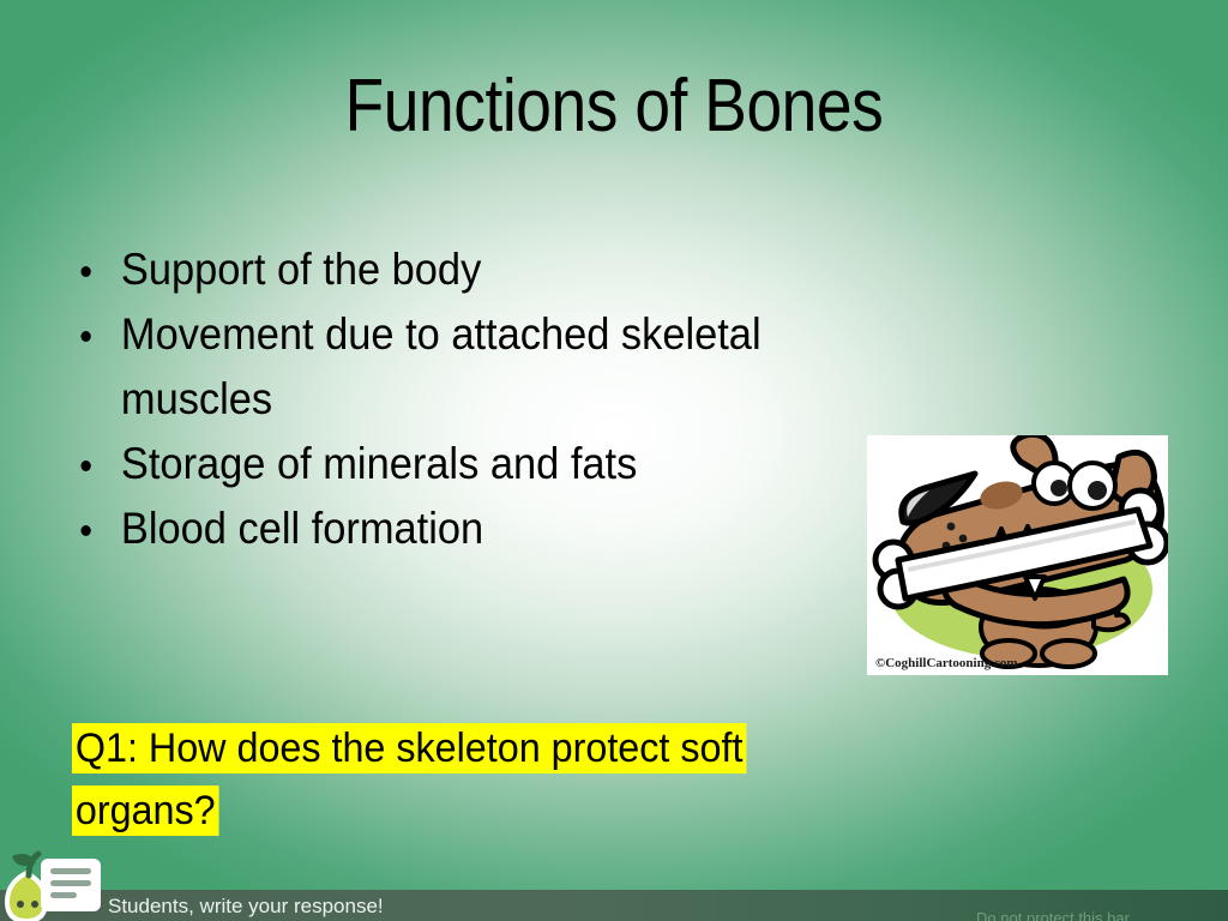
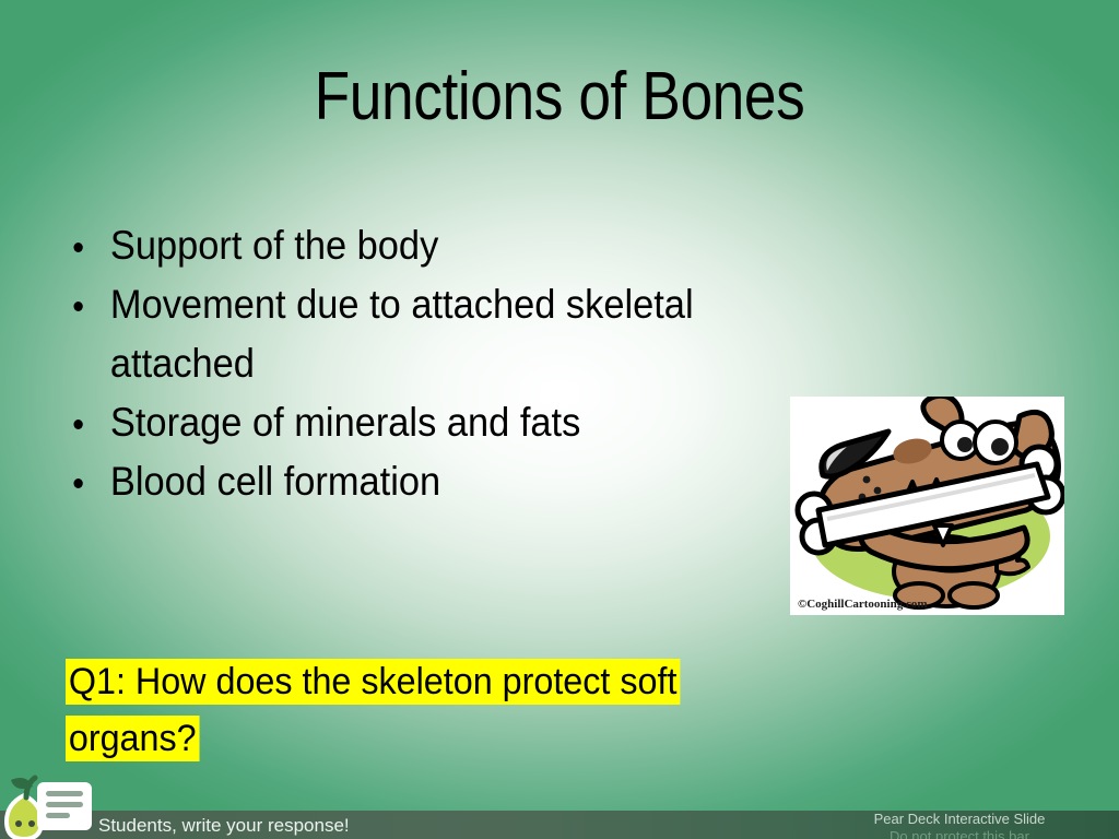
  Functions of Bones
  Support of the body
- Movement due to attached skeletal muscles
+ Movement due to attached skeletal attached
  Storage of minerals and fats
  Blood cell formation
  ©CoghillCartooning.com
  Q1: How does the skeleton protect soft
  organs?
  Students, write your response!
+ Pear Deck Interactive Slide
  Do not protect this bar
